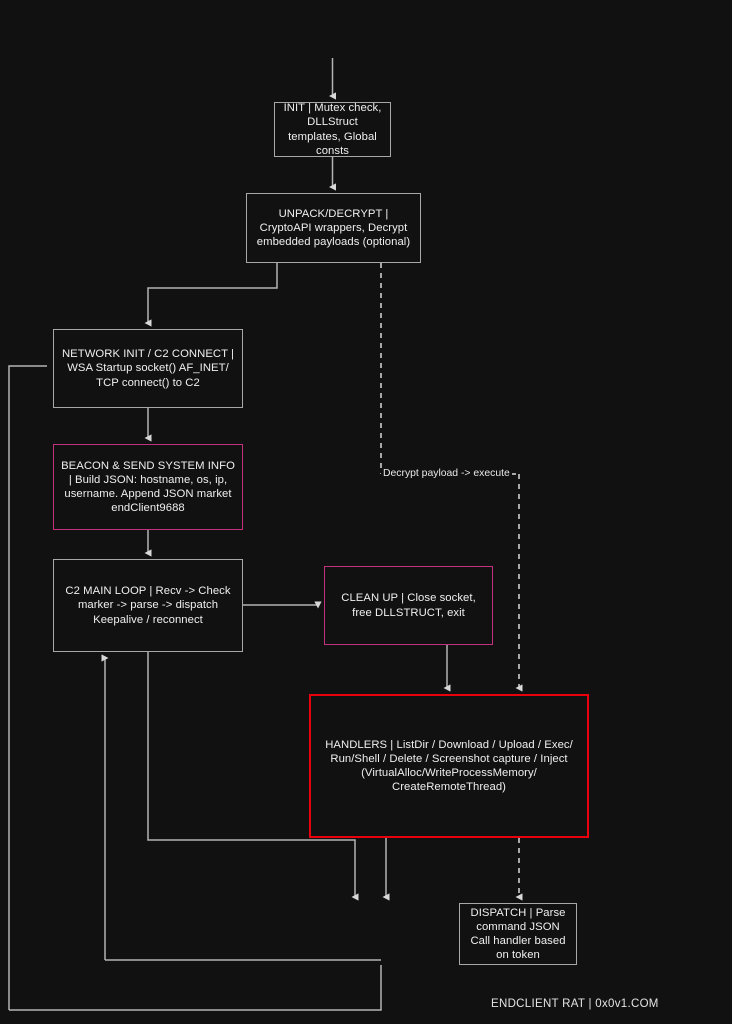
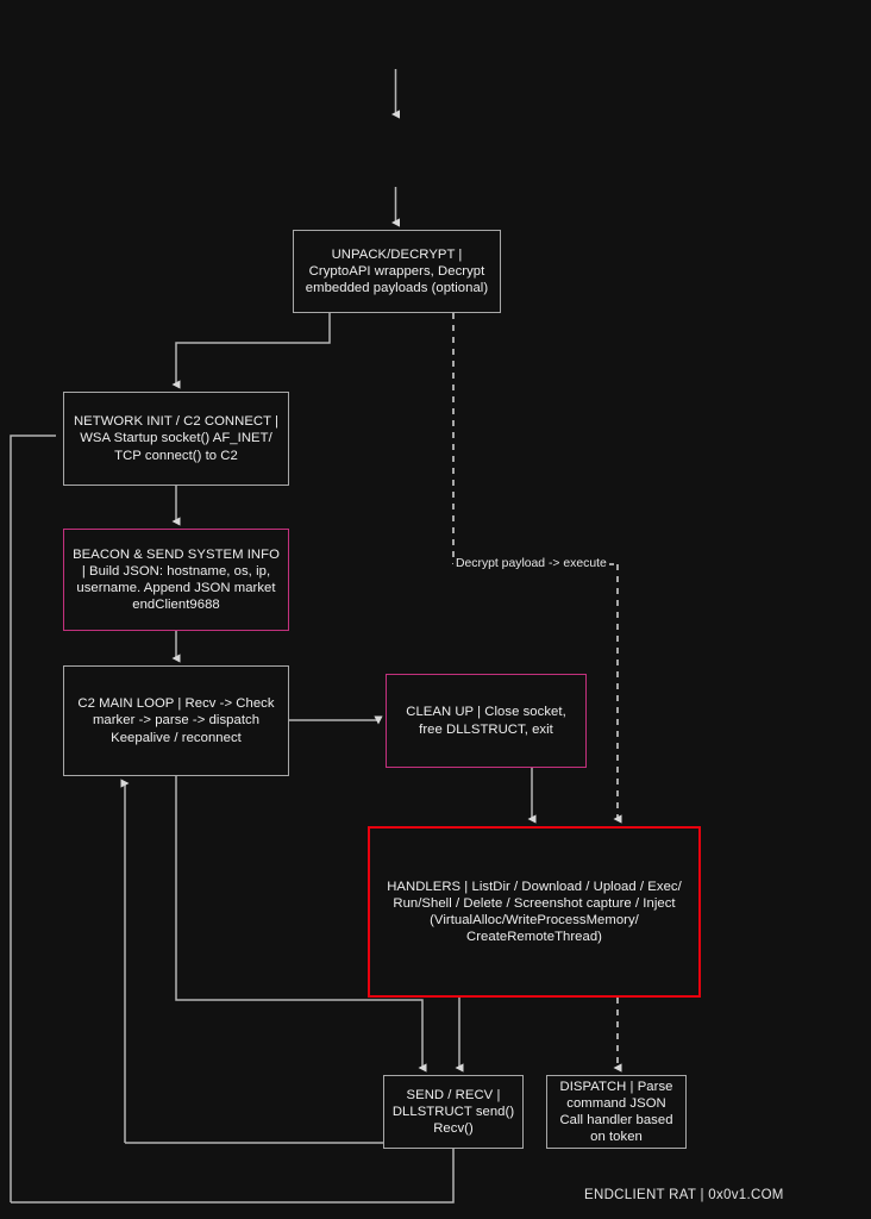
- INIT | Mutex check, DLLStruct templates, Global consts
  UNPACK/DECRYPT | CryptoAPI wrappers, Decrypt embedded payloads (optional)
  NETWORK INIT / C2 CONNECT | WSA Startup socket() AF_INET/ TCP connect() to C2
  BEACON & SEND SYSTEM INFO | Build JSON: hostname, os, ip, username. Append JSON market endClient9688
  C2 MAIN LOOP | Recv -> Check marker -> parse -> dispatch Keepalive / reconnect
  CLEAN UP | Close socket, free DLLSTRUCT, exit
  HANDLERS | ListDir / Download / Upload / Exec/ Run/Shell / Delete / Screenshot capture / Inject (VirtualAlloc/WriteProcessMemory/ CreateRemoteThread)
+ SEND / RECV | DLLSTRUCT send() Recv()
  DISPATCH | Parse command JSON Call handler based on token
  Decrypt payload -> execute
  ENDCLIENT RAT | 0x0v1.COM
